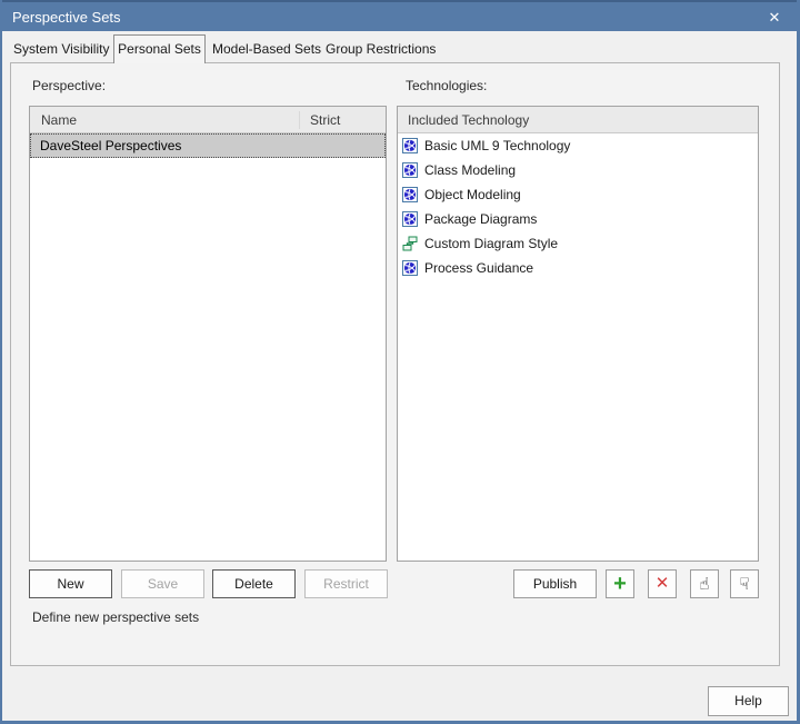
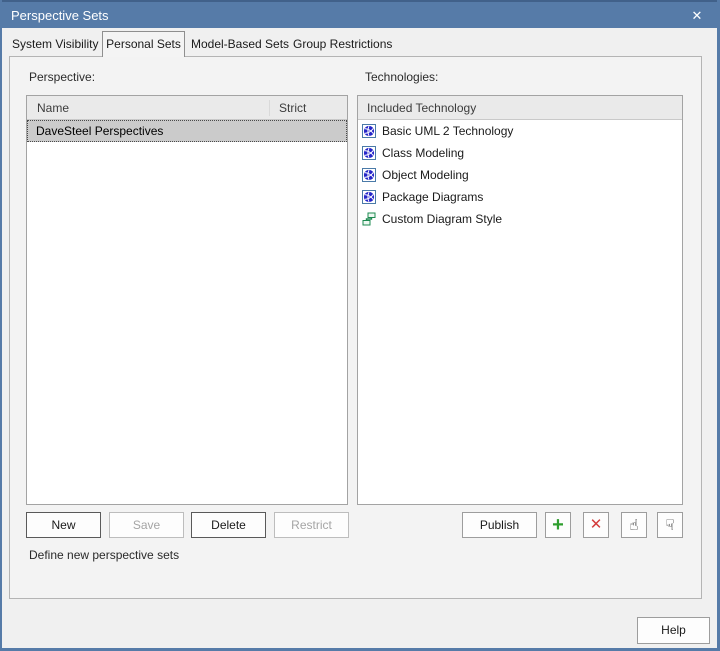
  Perspective Sets
  ✕
  System Visibility
  Personal Sets
  Model-Based Sets
  Group Restrictions
  Perspective:
  Technologies:
  Name
  Strict
  DaveSteel Perspectives
  Included Technology
- Basic UML 9 Technology
+ Basic UML 2 Technology
  Class Modeling
  Object Modeling
  Package Diagrams
  Custom Diagram Style
- Process Guidance
  New
  Save
  Delete
  Restrict
  Define new perspective sets
  Publish
  +
  ✕
  ☝
  ☟
  Help
